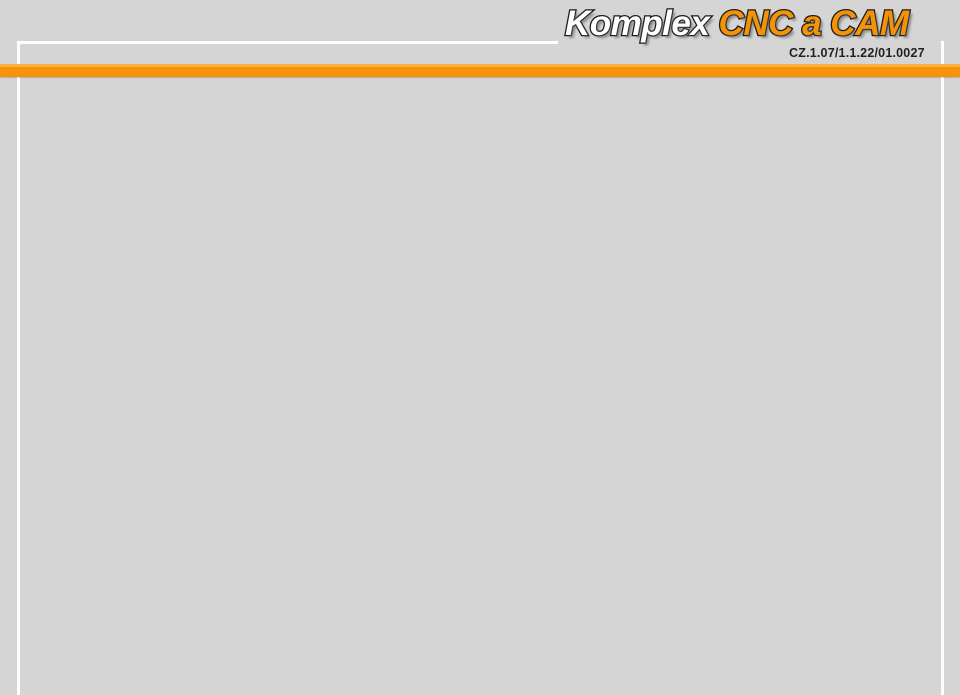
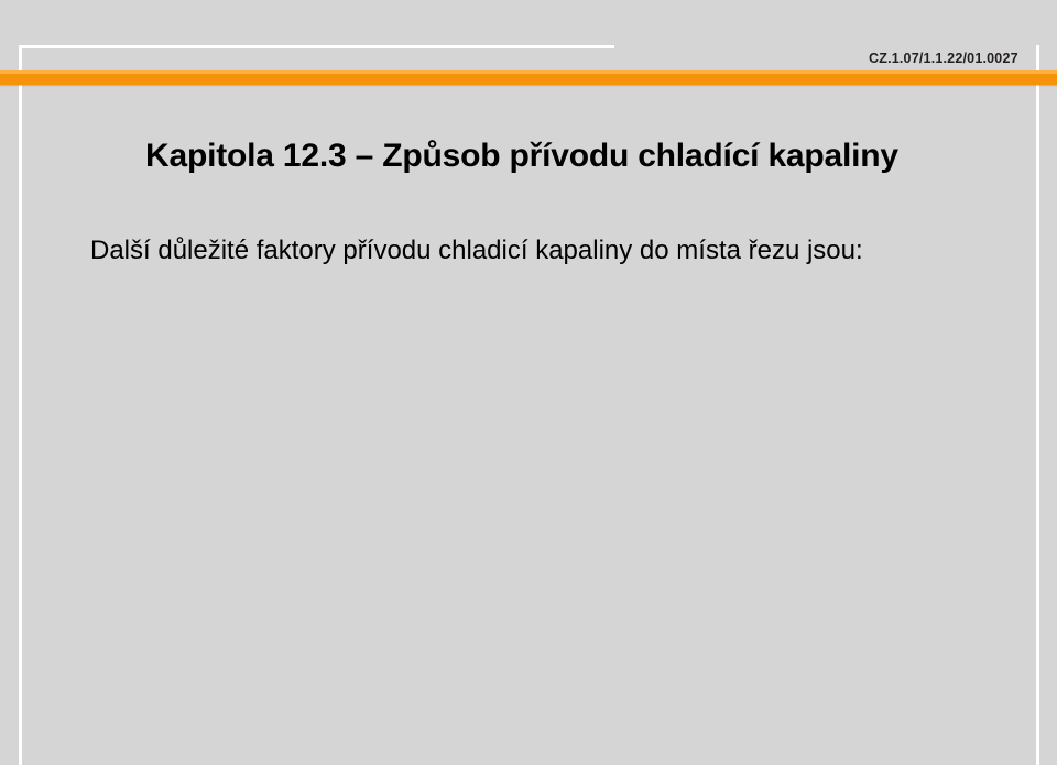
- Komplex CNC a CAM
  CZ.1.07/1.1.22/01.0027
+ Kapitola 12.3 – Způsob přívodu chladící kapaliny
+ Další důležité faktory přívodu chladicí kapaliny do místa řezu jsou:
